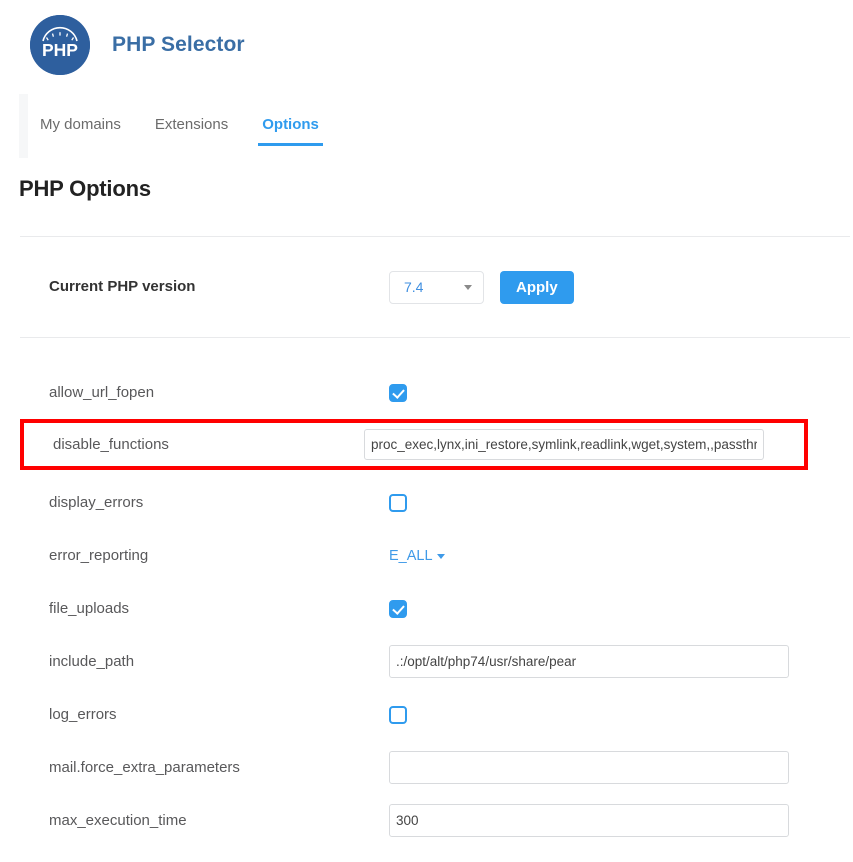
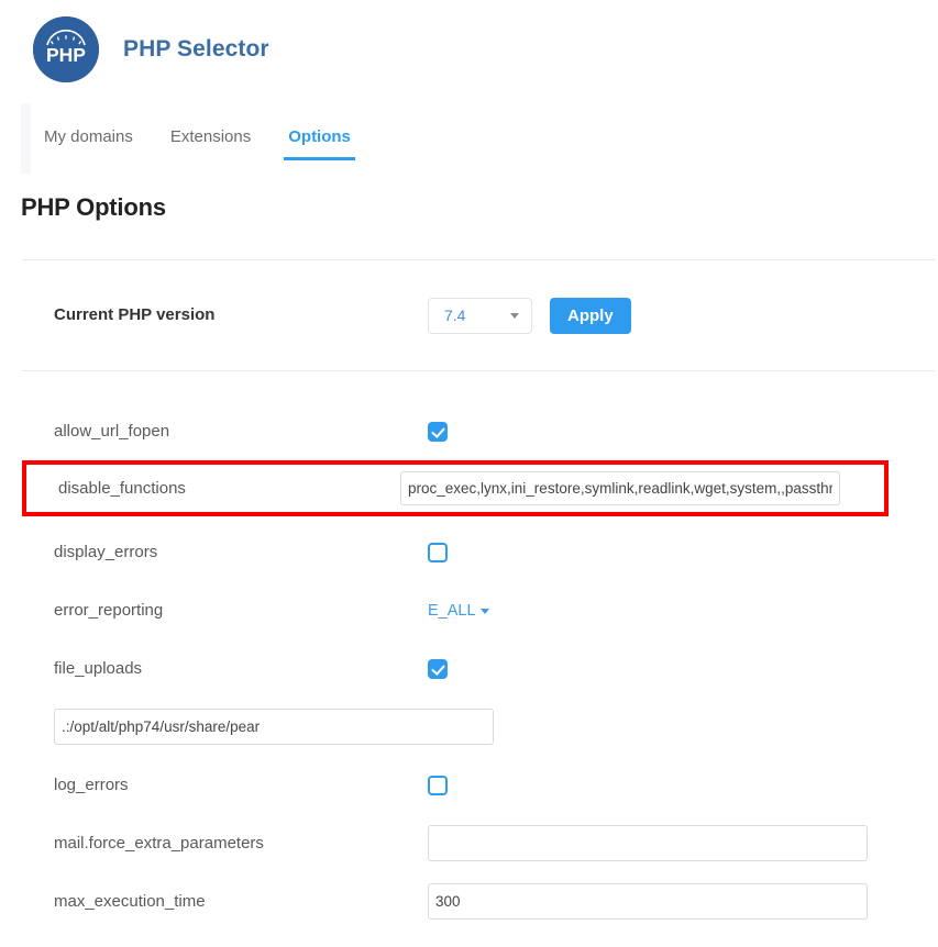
  PHP
  PHP Selector
  My domains
  Extensions
  Options
  PHP Options
  Current PHP version
  7.4
  Apply
  allow_url_fopen
  disable_functions
  proc_exec,lynx,ini_restore,symlink,readlink,wget,system,,passthr
  display_errors
  error_reporting
  E_ALL
  file_uploads
- include_path
  .:/opt/alt/php74/usr/share/pear
  log_errors
  mail.force_extra_parameters
  max_execution_time
  300
